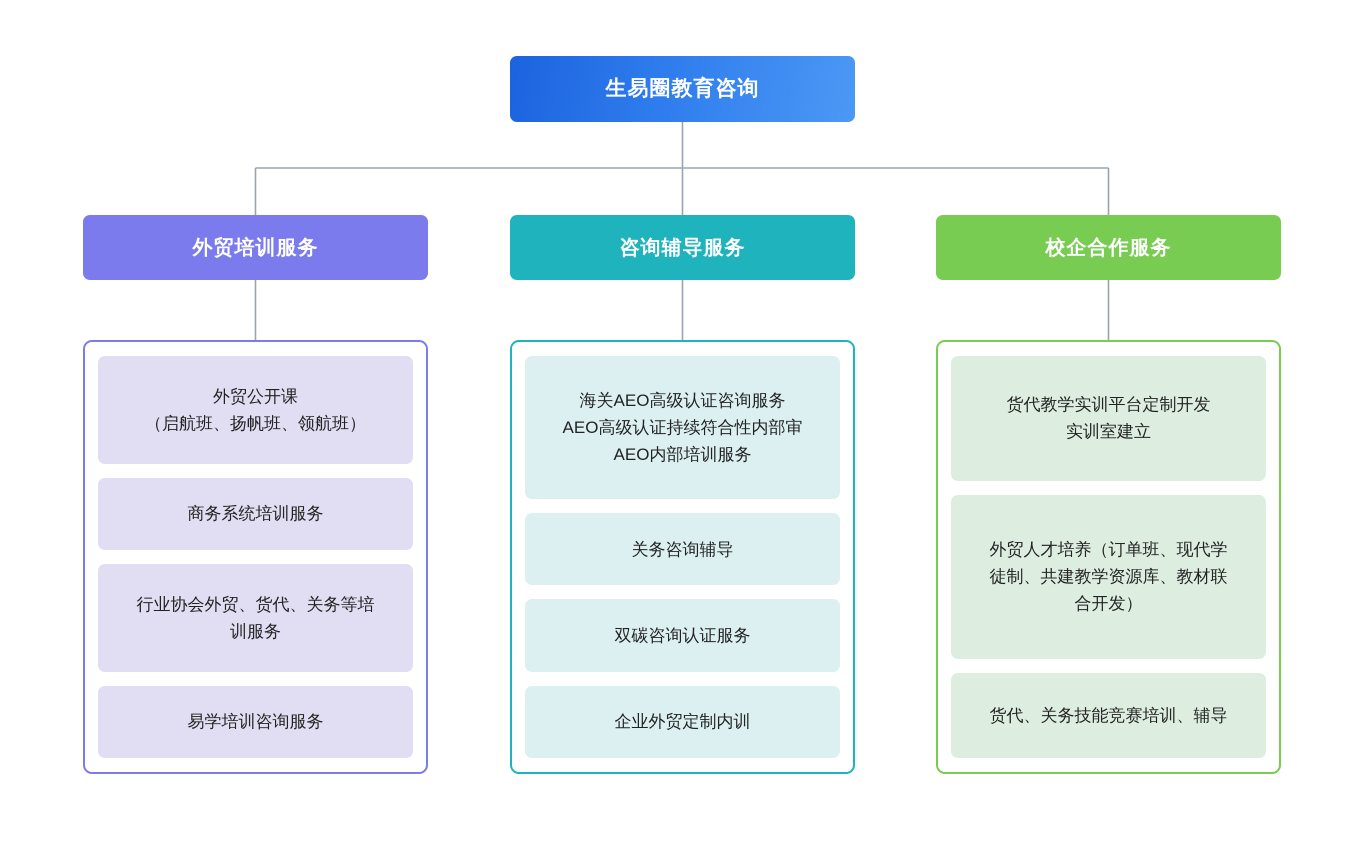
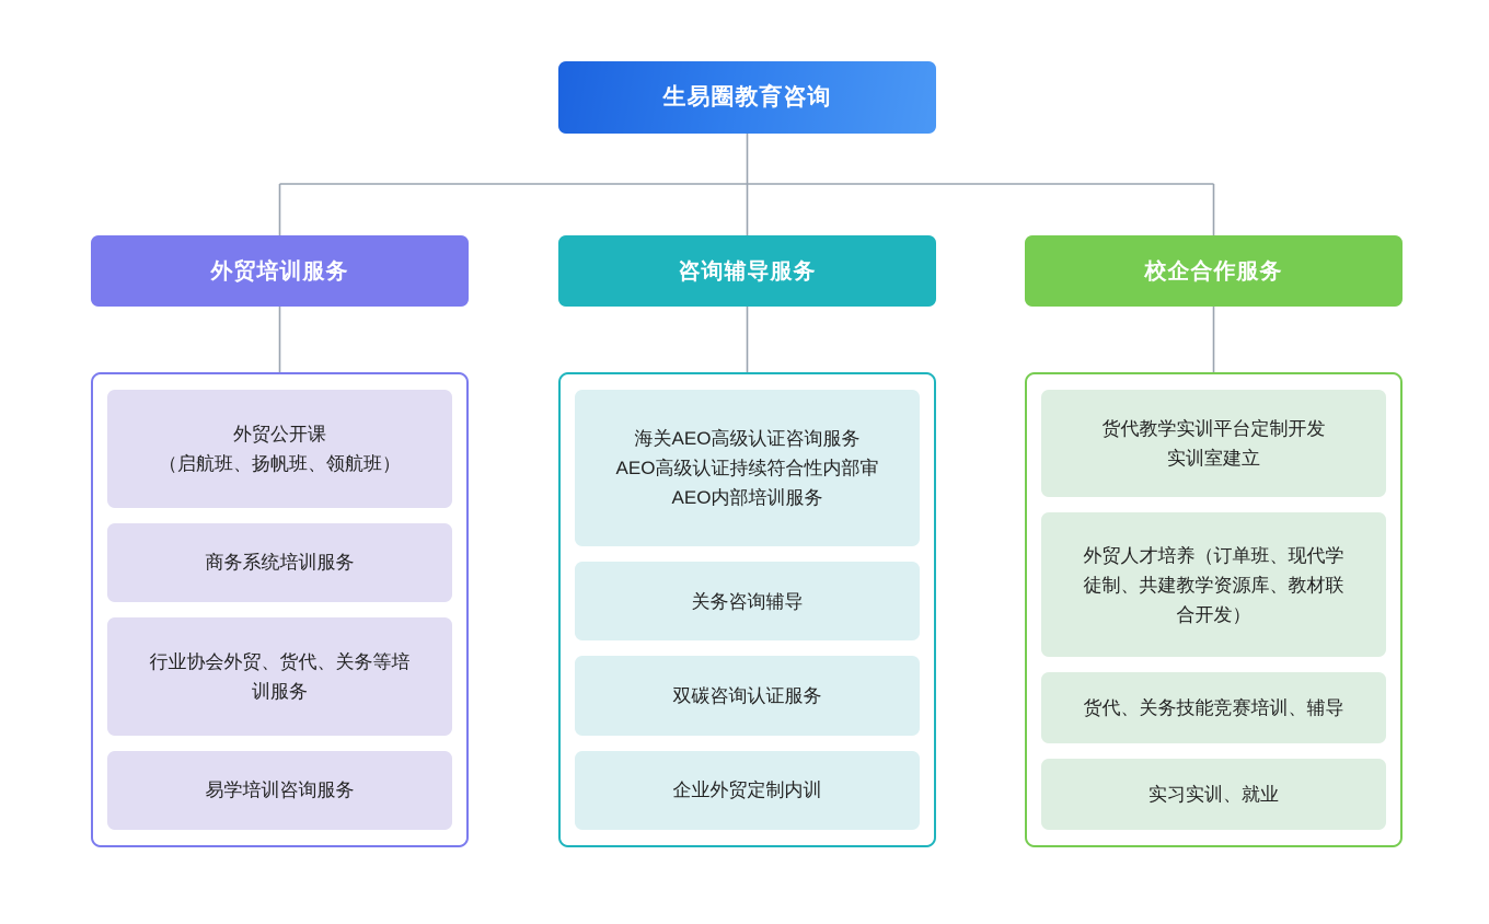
  生易圈教育咨询
  外贸培训服务
  外贸公开课
  （启航班、扬帆班、领航班）
  商务系统培训服务
  行业协会外贸、货代、关务等培
  训服务
  易学培训咨询服务
  咨询辅导服务
  海关AEO高级认证咨询服务
  AEO高级认证持续符合性内部审
  AEO内部培训服务
  关务咨询辅导
  双碳咨询认证服务
  企业外贸定制内训
  校企合作服务
  货代教学实训平台定制开发
  实训室建立
  外贸人才培养（订单班、现代学
  徒制、共建教学资源库、教材联
  合开发）
  货代、关务技能竞赛培训、辅导
+ 实习实训、就业
